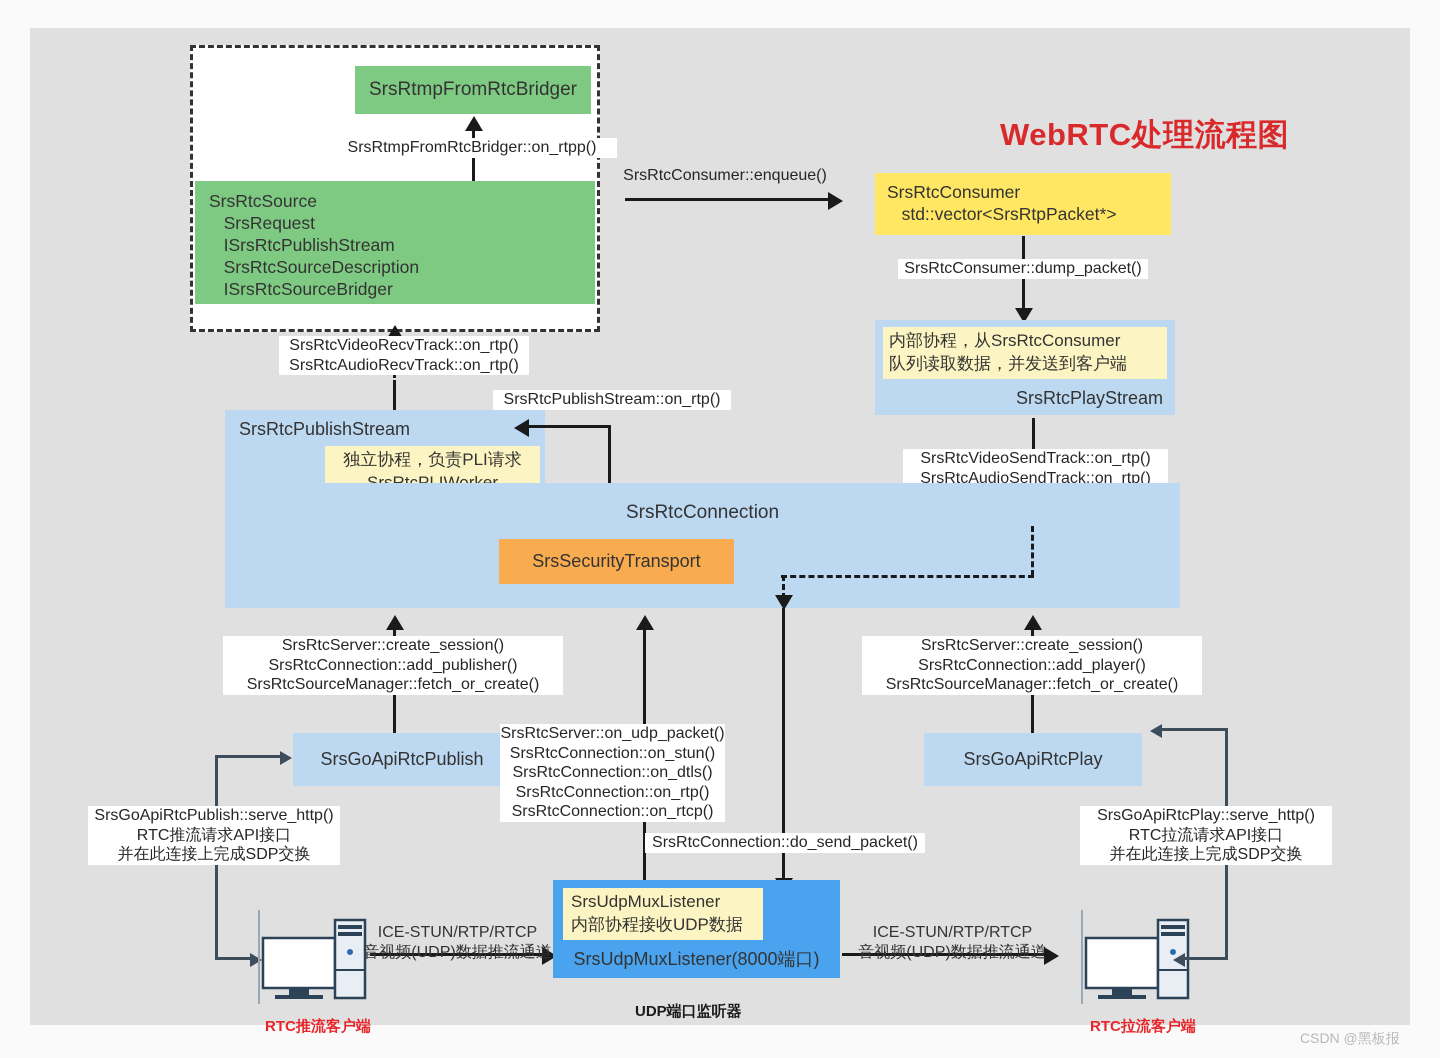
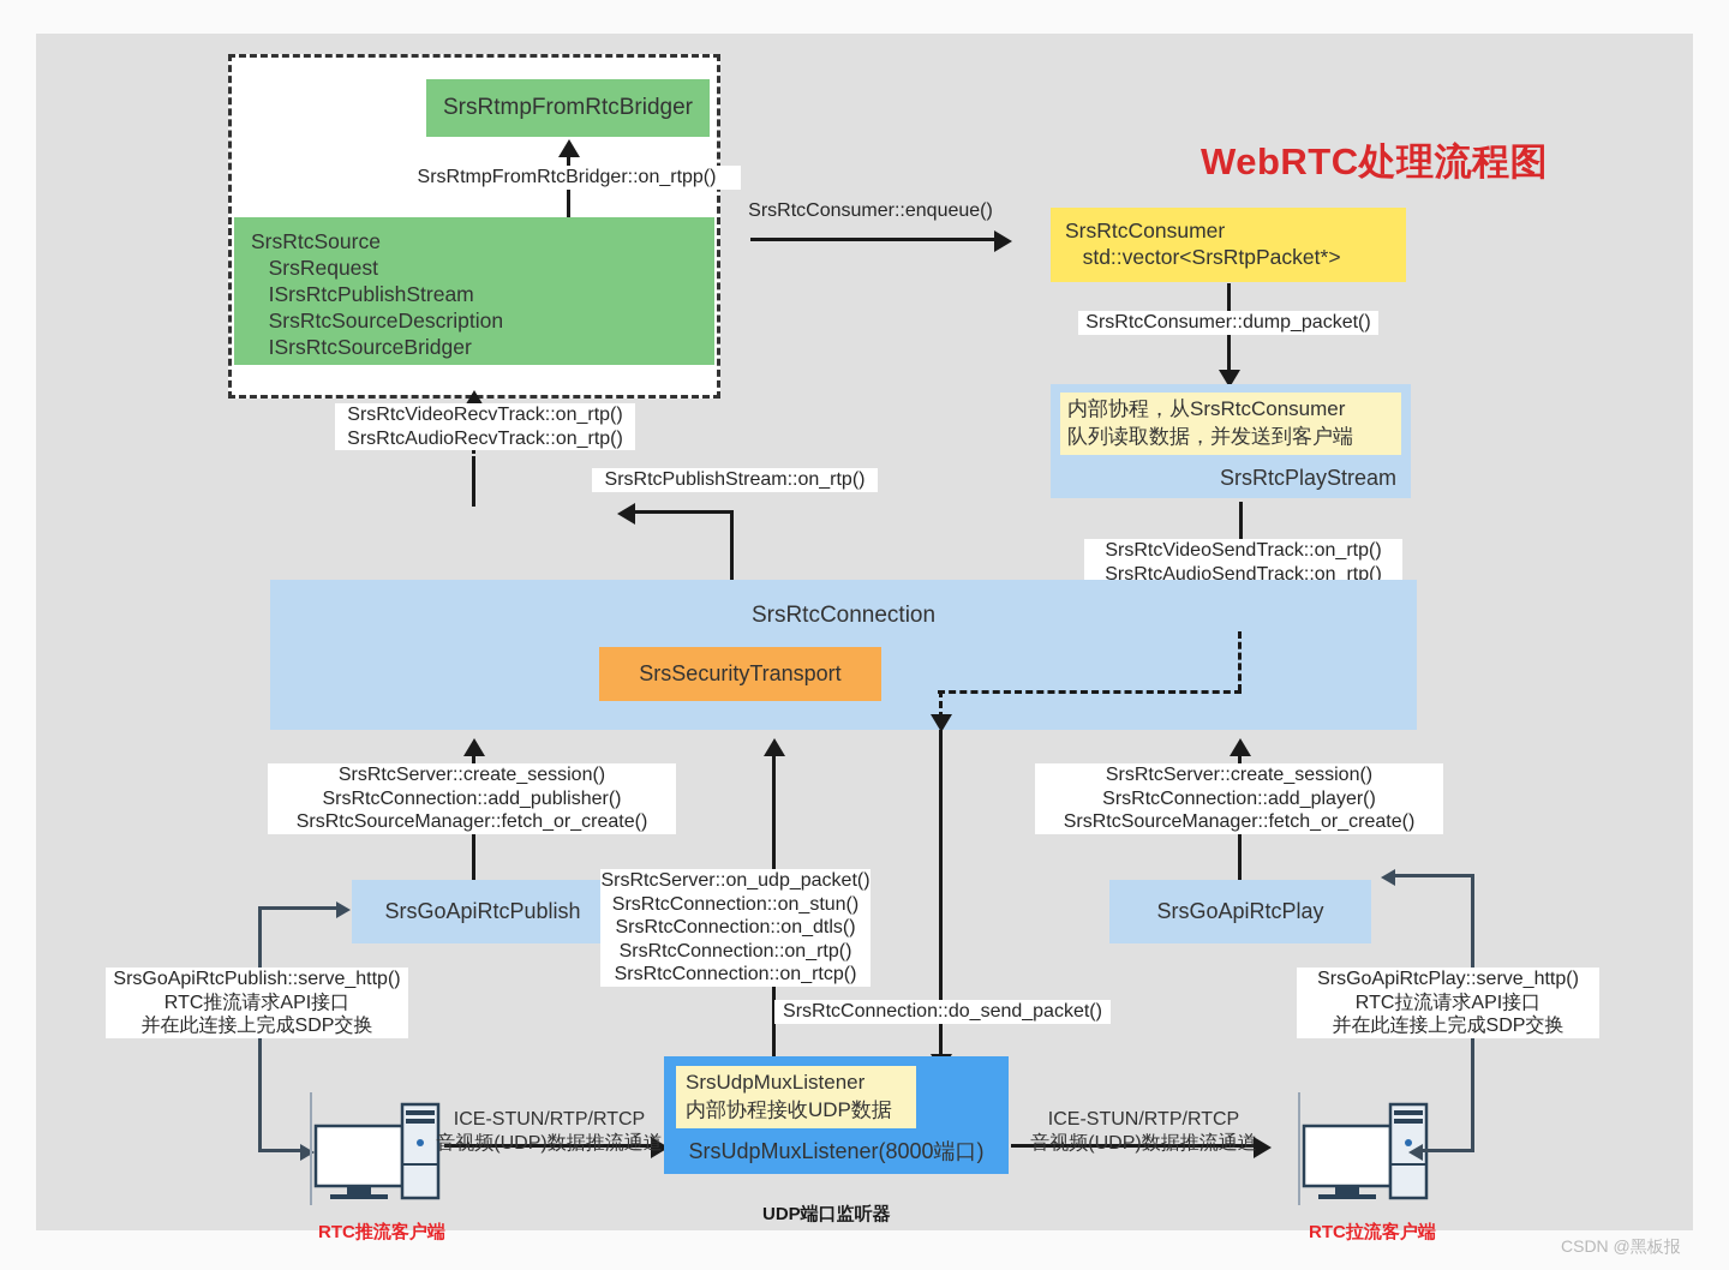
  WebRTC处理流程图
  SrsRtmpFromRtcBridger
  SrsRtmpFromRtcBridger::on_rtpp()
  SrsRtcSource
  SrsRequest
  ISrsRtcPublishStream
  SrsRtcSourceDescription
  ISrsRtcSourceBridger
  SrsRtcVideoRecvTrack::on_rtp()
  SrsRtcAudioRecvTrack::on_rtp()
  SrsRtcConsumer::enqueue()
  SrsRtcConsumer
  std::vector<SrsRtpPacket*>
  SrsRtcConsumer::dump_packet()
  内部协程，从SrsRtcConsumer
  队列读取数据，并发送到客户端
  SrsRtcPlayStream
  SrsRtcVideoSendTrack::on_rtp()
  SrsRtcAudioSendTrack::on_rtp()
- SrsRtcPublishStream
- 独立协程，负责PLI请求
  SrsRtcPublishStream::on_rtp()
  SrsRtcConnection
  SrsSecurityTransport
  SrsRtcServer::create_session()
  SrsRtcConnection::add_publisher()
  SrsRtcSourceManager::fetch_or_create()
  SrsGoApiRtcPublish
  SrsRtcServer::on_udp_packet()
  SrsRtcConnection::on_stun()
  SrsRtcConnection::on_dtls()
  SrsRtcConnection::on_rtp()
  SrsRtcConnection::on_rtcp()
  SrsRtcConnection::do_send_packet()
  SrsRtcServer::create_session()
  SrsRtcConnection::add_player()
  SrsRtcSourceManager::fetch_or_create()
  SrsGoApiRtcPlay
  SrsGoApiRtcPublish::serve_http()
  RTC推流请求API接口
  并在此连接上完成SDP交换
  RTC推流客户端
  ICE-STUN/RTP/RTCP
  音视频(UDP)数据推流通道
  SrsUdpMuxListener
  内部协程接收UDP数据
  SrsUdpMuxListener(8000端口)
  UDP端口监听器
  ICE-STUN/RTP/RTCP
  音视频(UDP)数据推流通道
  RTC拉流客户端
  SrsGoApiRtcPlay::serve_http()
  RTC拉流请求API接口
  并在此连接上完成SDP交换
  CSDN @黑板报
